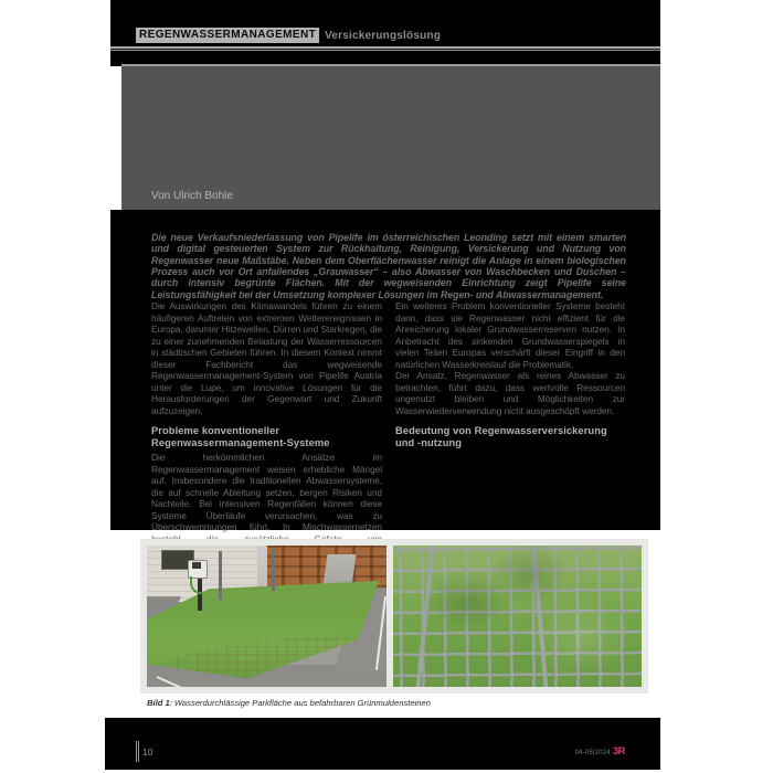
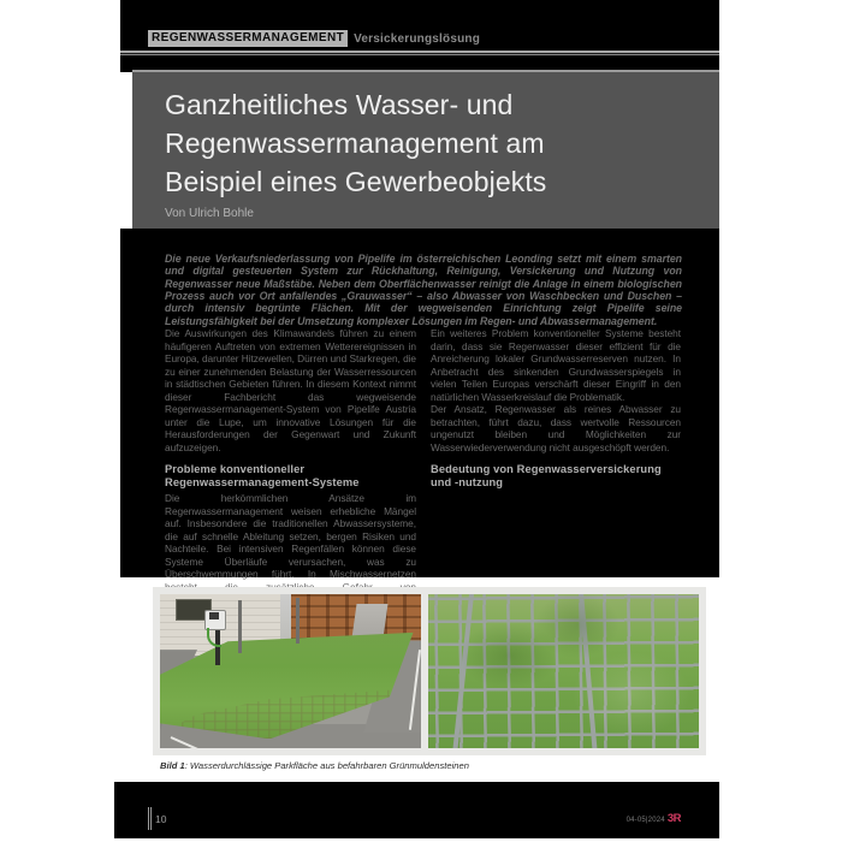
  REGENWASSERMANAGEMENT
  Versickerungslösung
+ Ganzheitliches Wasser- und Regenwassermanagement am Beispiel eines Gewerbeobjekts
  Von Ulrich Bohle
  Die neue Verkaufsniederlassung von Pipelife im österreichischen Leonding setzt mit einem smarten und digital gesteuerten System zur Rückhaltung, Reinigung, Versickerung und Nutzung von Regenwasser neue Maßstäbe. Neben dem Oberflächenwasser reinigt die Anlage in einem biologischen Prozess auch vor Ort anfallendes „Grauwasser“ – also Abwasser von Waschbecken und Duschen – durch intensiv begrünte Flächen. Mit der wegweisenden Einrichtung zeigt Pipelife seine Leistungsfähigkeit bei der Umsetzung komplexer Lösungen im Regen- und Abwassermanagement.
  Die Auswirkungen des Klimawandels führen zu einem häufigeren Auftreten von extremen Wetterereignissen in Europa, darunter Hitzewellen, Dürren und Starkregen, die zu einer zunehmenden Belastung der Wasserressourcen in städtischen Gebieten führen. In diesem Kontext nimmt dieser Fachbericht das wegweisende Regenwassermanagement-System von Pipelife Austria unter die Lupe, um innovative Lösungen für die Herausforderungen der Gegenwart und Zukunft aufzuzeigen.
  Probleme konventioneller Regenwassermanagement-Systeme
  Die herkömmlichen Ansätze im Regenwassermanagement weisen erhebliche Mängel auf. Insbesondere die traditionellen Abwassersysteme, die auf schnelle Ableitung setzen, bergen Risiken und Nachteile. Bei intensiven Regenfällen können diese Systeme Überläufe verursachen, was zu Überschwemmungen führt. In Mischwassernetzen
- Ein weiteres Problem konventioneller Systeme besteht darin, dass sie Regenwasser nicht effizient für die Anreicherung lokaler Grundwasserreserven nutzen. In Anbetracht des sinkenden Grundwasserspiegels in vielen Teilen Europas verschärft dieser Eingriff in den natürlichen Wasserkreislauf die Problematik.
+ Ein weiteres Problem konventioneller Systeme besteht darin, dass sie Regenwasser dieser effizient für die Anreicherung lokaler Grundwasserreserven nutzen. In Anbetracht des sinkenden Grundwasserspiegels in vielen Teilen Europas verschärft dieser Eingriff in den natürlichen Wasserkreislauf die Problematik.
  Der Ansatz, Regenwasser als reines Abwasser zu betrachten, führt dazu, dass wertvolle Ressourcen ungenutzt bleiben und Möglichkeiten zur Wasserwiederverwendung nicht ausgeschöpft werden.
  Bedeutung von Regenwasserversickerung und -nutzung
  Bild 1: Wasserdurchlässige Parkfläche aus befahrbaren Grünmuldensteinen
  10
  3R
